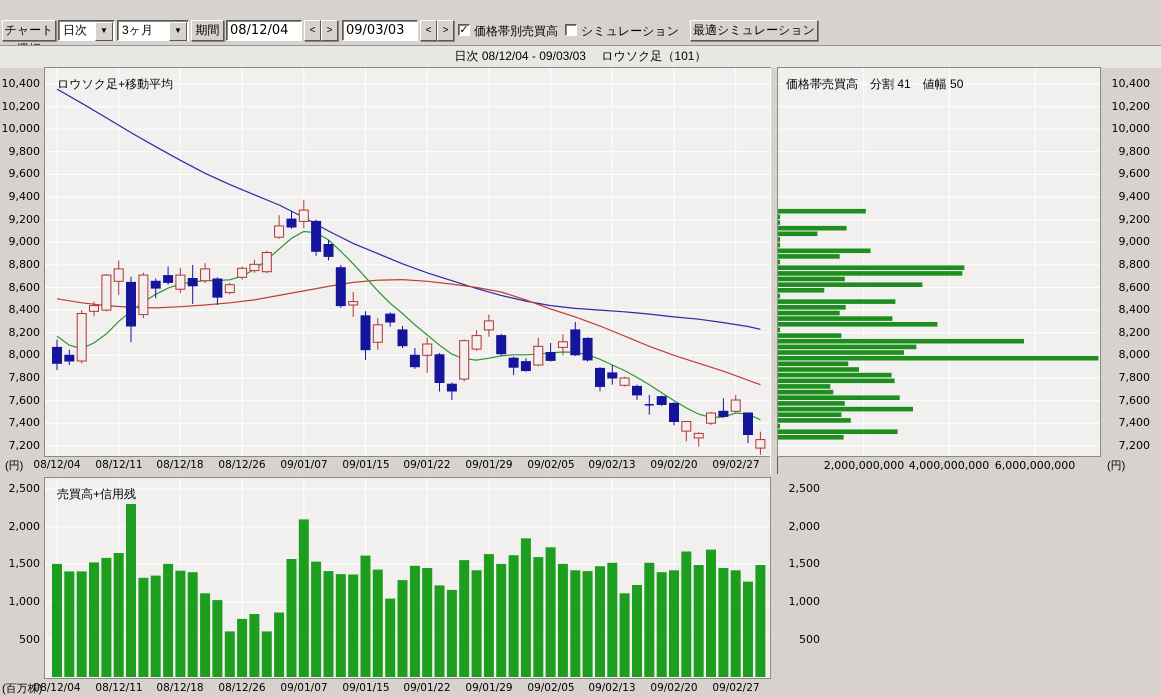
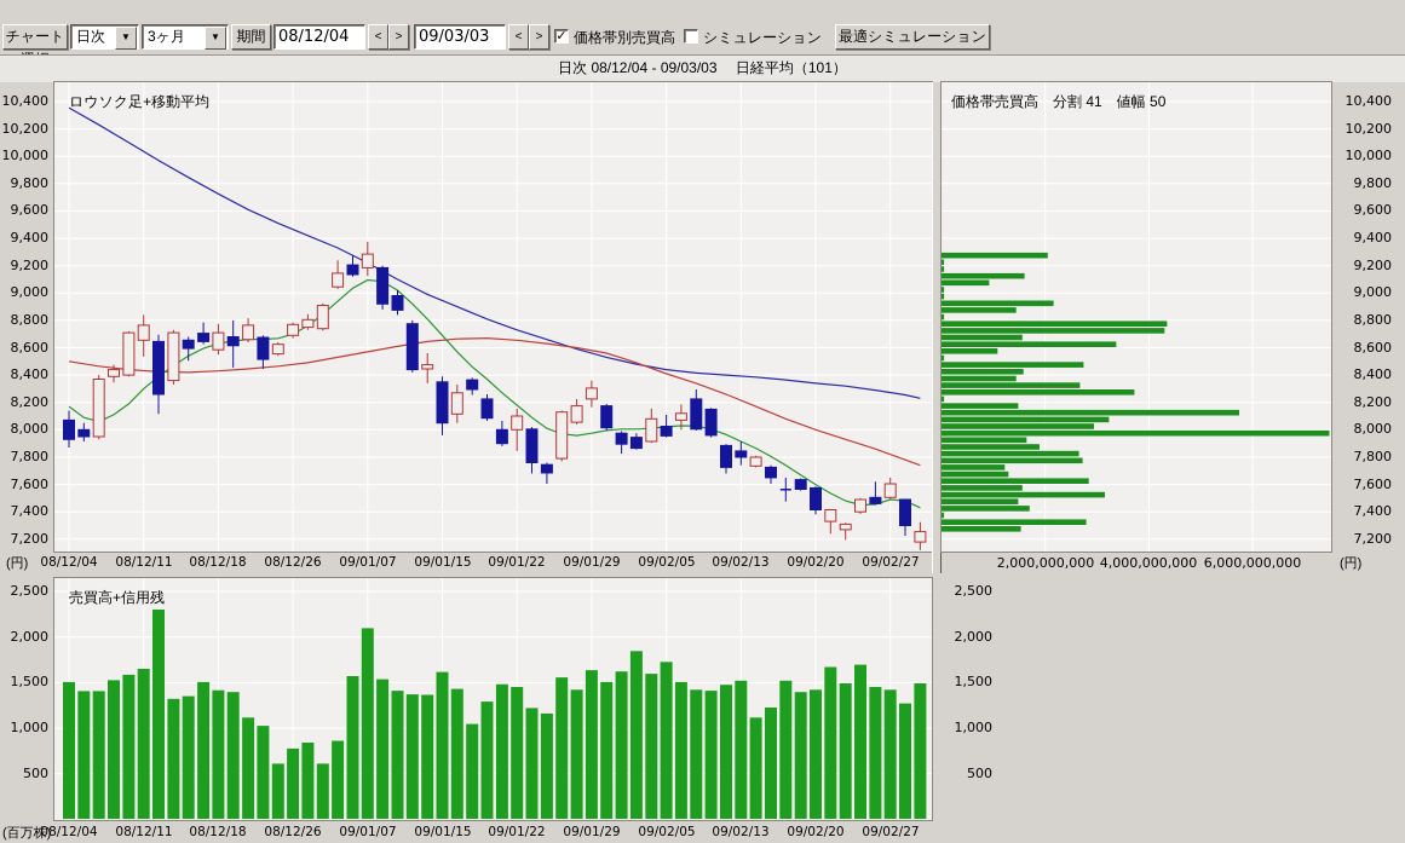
  日次
  ▼
  3ヶ月
  ▼
  期間
  08/12/04
  <
  >
  09/03/03
  <
  >
  ✓
  価格帯別売買高
  シミュレーション
  最適シミュレーション
- 日次 08/12/04 - 09/03/03 ロウソク足（101）
+ 日次 08/12/04 - 09/03/03 日経平均（101）
  ロウソク足+移動平均
  価格帯売買高 分割 41 値幅 50
  売買高+信用残
  (円)
  (円)
  (百万株)
  10,400
  10,400
  10,200
  10,200
  10,000
  10,000
  9,800
  9,800
  9,600
  9,600
  9,400
  9,400
  9,200
  9,200
  9,000
  9,000
  8,800
  8,800
  8,600
  8,600
  8,400
  8,400
  8,200
  8,200
  8,000
  8,000
  7,800
  7,800
  7,600
  7,600
  7,400
  7,400
  7,200
  7,200
  08/12/04
  08/12/04
  08/12/11
  08/12/11
  08/12/18
  08/12/18
  08/12/26
  08/12/26
  09/01/07
  09/01/07
  09/01/15
  09/01/15
  09/01/22
  09/01/22
  09/01/29
  09/01/29
  09/02/05
  09/02/05
  09/02/13
  09/02/13
  09/02/20
  09/02/20
  09/02/27
  09/02/27
  2,000,000,000
  4,000,000,000
  6,000,000,000
  2,500
  2,500
  2,000
  2,000
  1,500
  1,500
  1,000
  1,000
  500
  500
